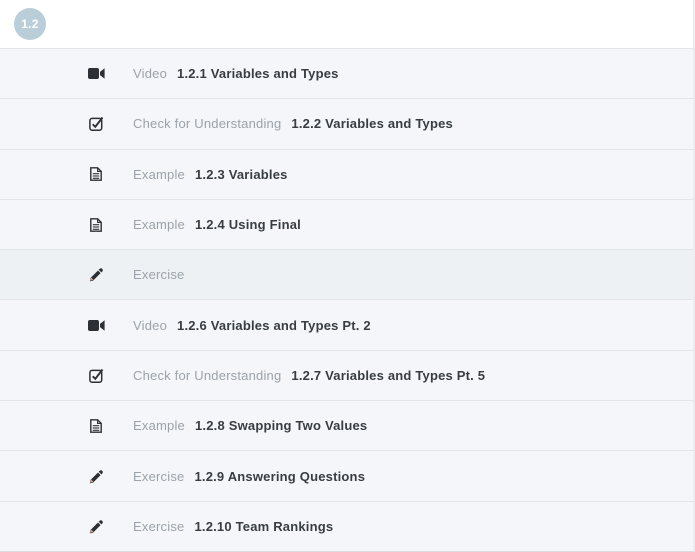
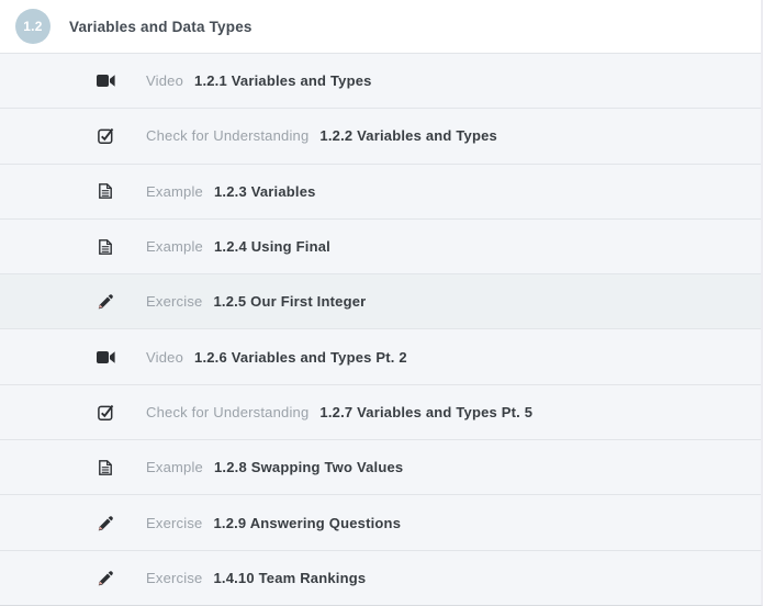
  1.2
+ Variables and Data Types
  Video
  1.2.1 Variables and Types
  Check for Understanding
  1.2.2 Variables and Types
  Example
  1.2.3 Variables
  Example
  1.2.4 Using Final
  Exercise
+ 1.2.5 Our First Integer
  Video
  1.2.6 Variables and Types Pt. 2
  Check for Understanding
  1.2.7 Variables and Types Pt. 5
  Example
  1.2.8 Swapping Two Values
  Exercise
  1.2.9 Answering Questions
  Exercise
- 1.2.10 Team Rankings
+ 1.4.10 Team Rankings
